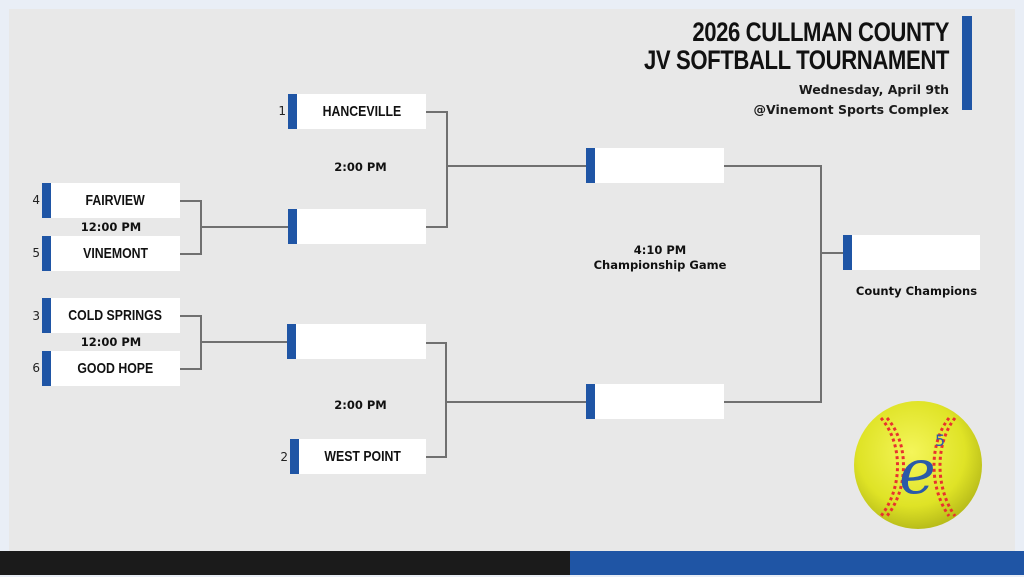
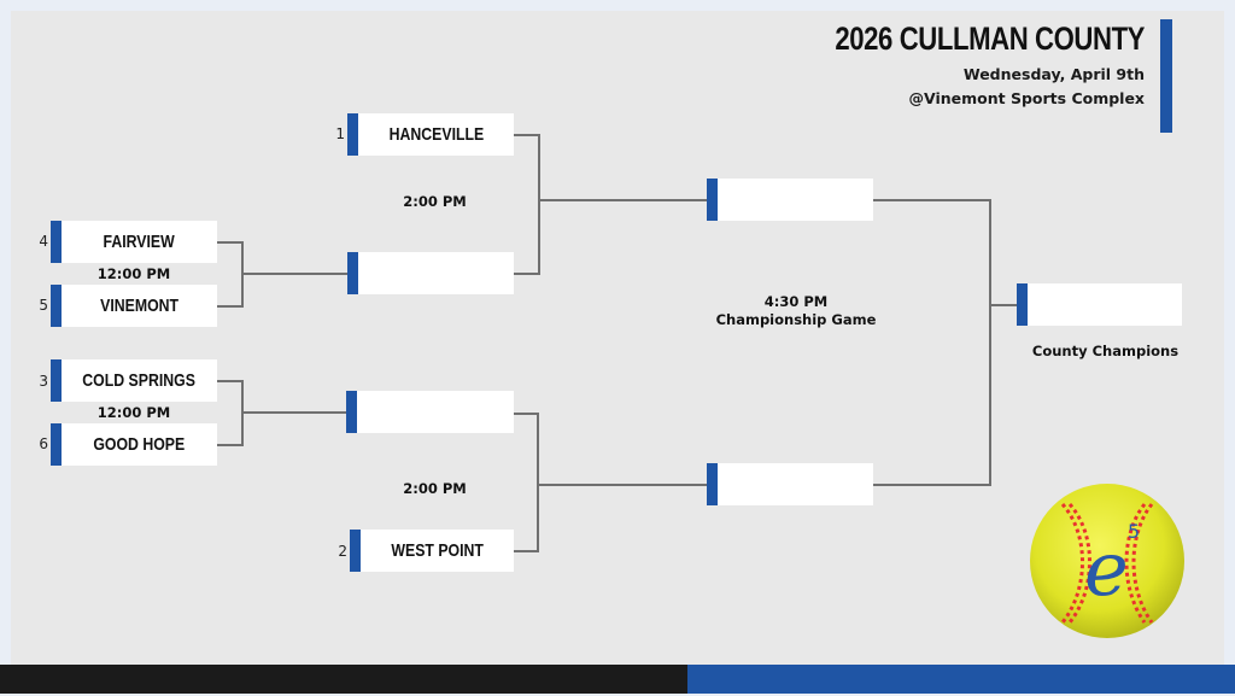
  2026 CULLMAN COUNTY
- JV SOFTBALL TOURNAMENT
  Wednesday, April 9th
  @Vinemont Sports Complex
  4
  FAIRVIEW
  12:00 PM
  5
  VINEMONT
  3
  COLD SPRINGS
  12:00 PM
  6
  GOOD HOPE
  1
  HANCEVILLE
  2:00 PM
  2:00 PM
  2
  WEST POINT
- 4:10 PM
+ 4:30 PM
  Championship Game
  County Champions
  e
  5
